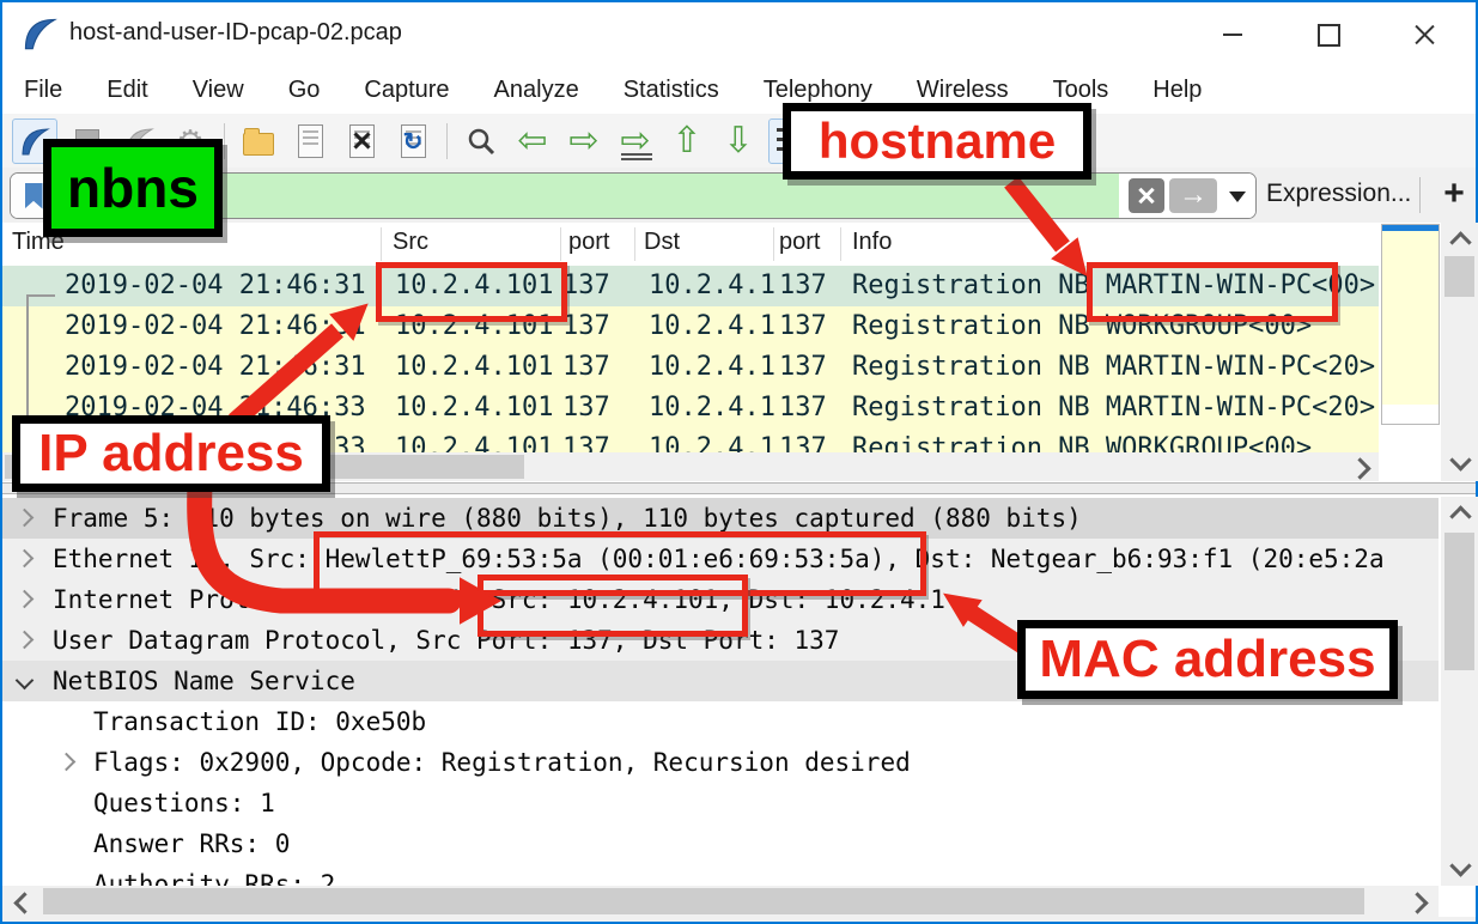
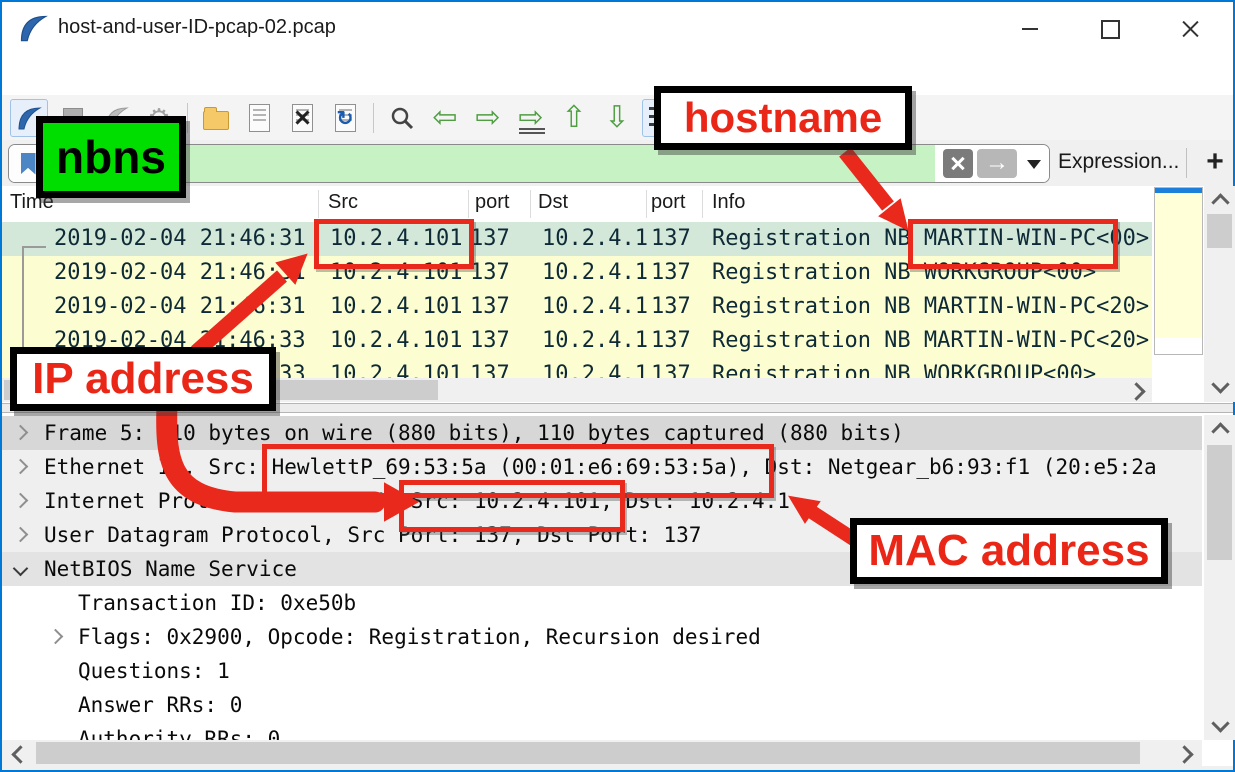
  host-and-user-ID-pcap-02.pcap
- File
- Edit
- View
- Go
- Capture
- Analyze
- Statistics
- Telephony
- Wireless
- Tools
- Help
  ↻
  ⇦
  ⇨
  ⇨
  ⇧
  ⇩
  →
  Expression...
  +
  Time
  Src
  port
  Dst
  port
  Info
  2019-02-04 21:46:31
  10.2.4.101
  137
  10.2.4.1
  137
  Registration NB MARTIN-WIN-PC<00>
  2019-02-04 21:46:
  10.2.4.101
  137
  10.2.4.1
  137
  Registration NB WORKGROUP<00>
  2019-02-04 21:6:31
  10.2.4.101
  137
  10.2.4.1
  137
  Registration NB MARTIN-WIN-PC<20>
  2019-02-04:46:33
  10.2.4.101
  137
  10.2.4.1
  137
  Registration NB MARTIN-WIN-PC<20>
  10.2.4.101
  137
  10.2.4.1
  137
  Registration NB WORKGROUP<00>
  Frame 5:0 bytes on wire (880 bits), 110 bytes captured (880 bits)
  Ethernet, Src: HewlettP_69:53:5a (00:01:e6:69:53:5a), Dst: Netgear_b6:93:f1 (20:e5:2a
  Internet Prorc: 10.2.4.101, Dst: 10.2.4.1
  User Datagram Protocol, Src Port: 137, Dst Port: 137
  NetBIOS Name Service
  Transaction ID: 0xe50b
  Flags: 0x2900, Opcode: Registration, Recursion desired
  Questions: 1
  Answer RRs: 0
- Authority RRs: 2
+ Authority RRs: 0
  nbns
  hostname
  IP address
  MAC address
